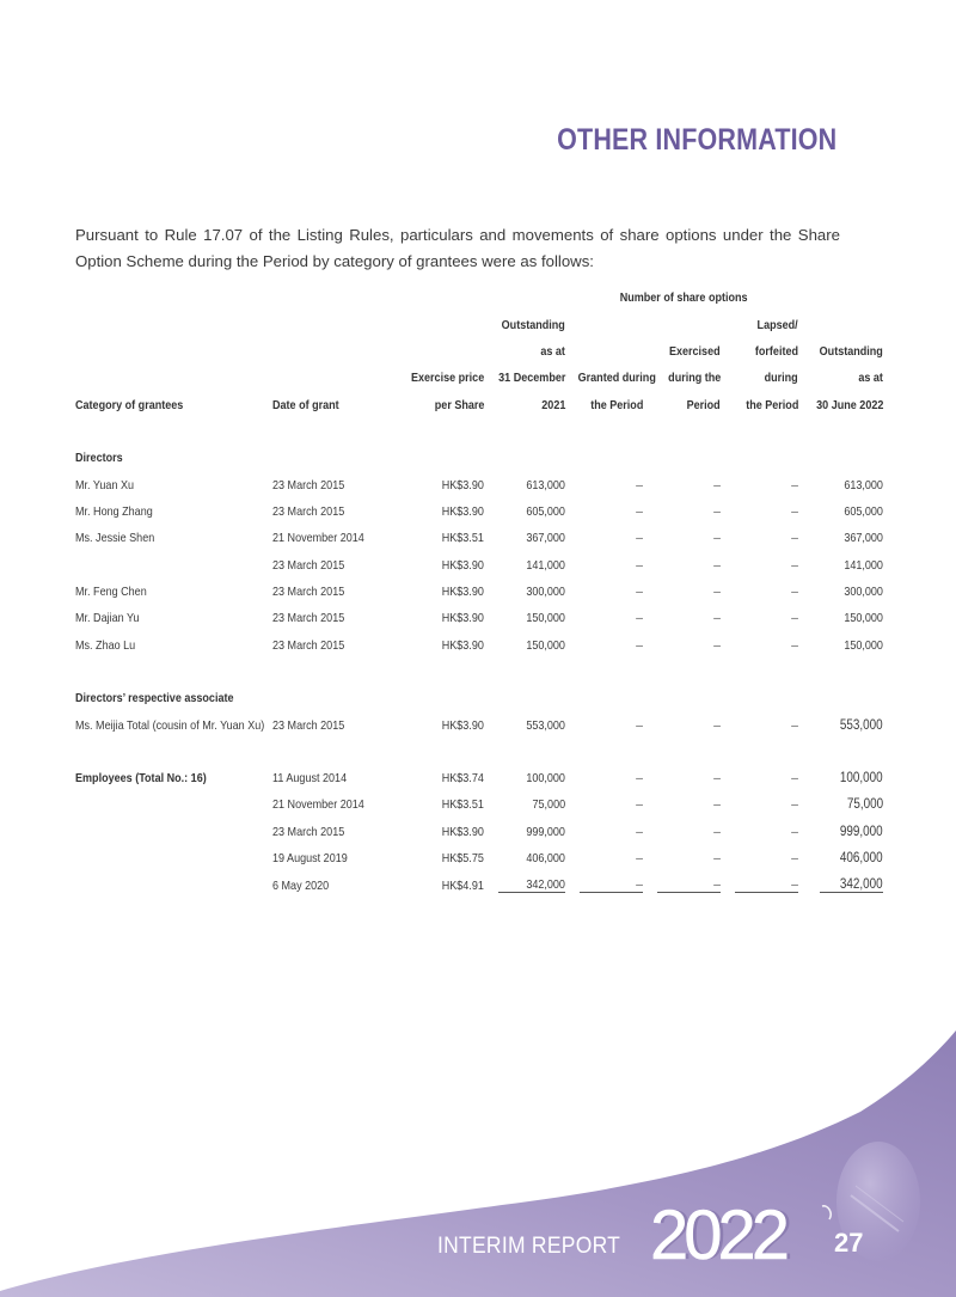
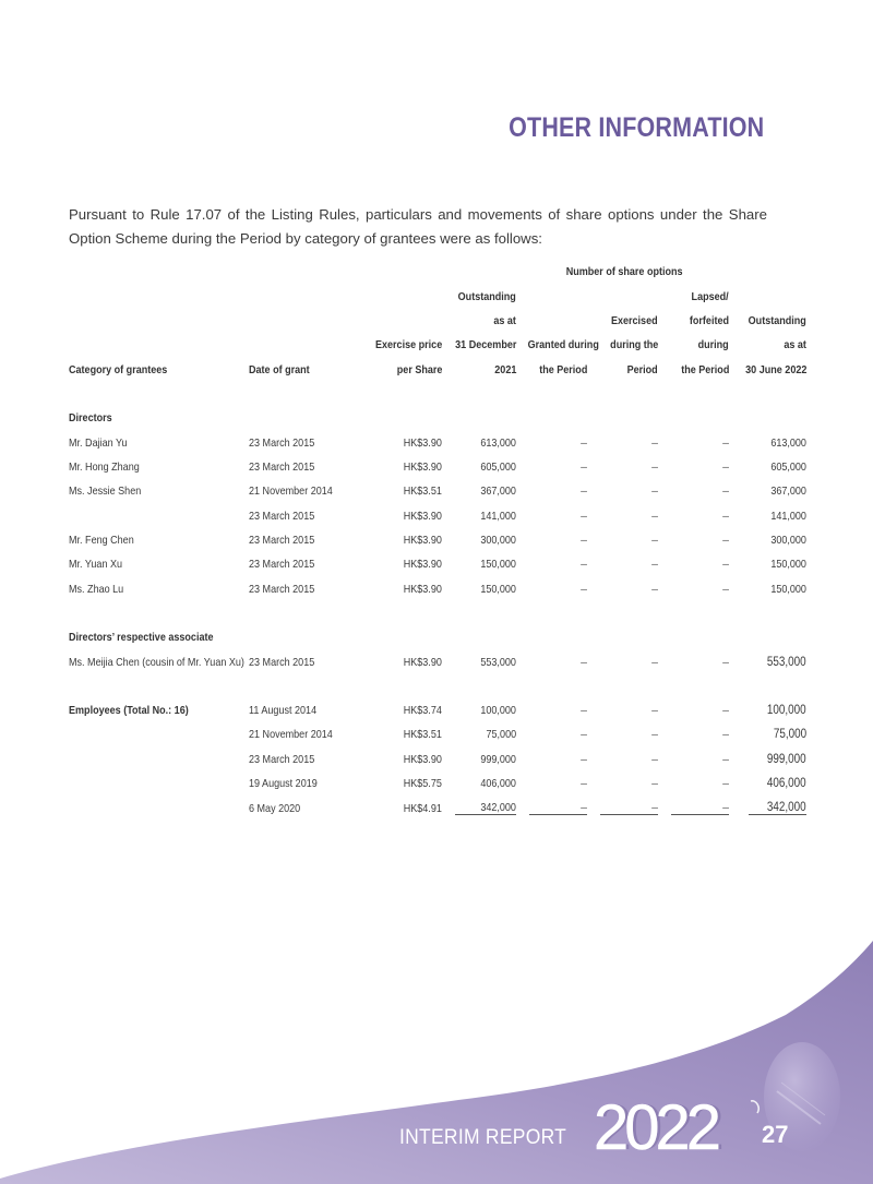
  OTHER INFORMATION
  Pursuant to Rule 17.07 of the Listing Rules, particulars and movements of share options under the Share Option Scheme during the Period by category of grantees were as follows:
  	Number of share options
  			Outstanding			Lapsed/
  			as at		Exercised	forfeited	Outstanding
  		Exercise price	31 December	Granted during	during the	during	as at
  Category of grantees	Date of grant	per Share	2021	the Period	Period	the Period	30 June 2022
  Directors
- Mr. Yuan Xu	23 March 2015	HK$3.90	613,000	–	–	–	613,000
+ Mr. Dajian Yu	23 March 2015	HK$3.90	613,000	–	–	–	613,000
  Mr. Hong Zhang	23 March 2015	HK$3.90	605,000	–	–	–	605,000
  Ms. Jessie Shen	21 November 2014	HK$3.51	367,000	–	–	–	367,000
  	23 March 2015	HK$3.90	141,000	–	–	–	141,000
  Mr. Feng Chen	23 March 2015	HK$3.90	300,000	–	–	–	300,000
- Mr. Dajian Yu	23 March 2015	HK$3.90	150,000	–	–	–	150,000
+ Mr. Yuan Xu	23 March 2015	HK$3.90	150,000	–	–	–	150,000
  Ms. Zhao Lu	23 March 2015	HK$3.90	150,000	–	–	–	150,000
  Directors’ respective associate
- Ms. Meijia Total (cousin of Mr. Yuan Xu)	23 March 2015	HK$3.90	553,000	–	–	–	553,000
+ Ms. Meijia Chen (cousin of Mr. Yuan Xu)	23 March 2015	HK$3.90	553,000	–	–	–	553,000
  Employees (Total No.: 16)	11 August 2014	HK$3.74	100,000	–	–	–	100,000
  	21 November 2014	HK$3.51	75,000	–	–	–	75,000
  	23 March 2015	HK$3.90	999,000	–	–	–	999,000
  	19 August 2019	HK$5.75	406,000	–	–	–	406,000
  	6 May 2020	HK$4.91	342,000	–	–	–	342,000
  INTERIM REPORT
  2022
  27
